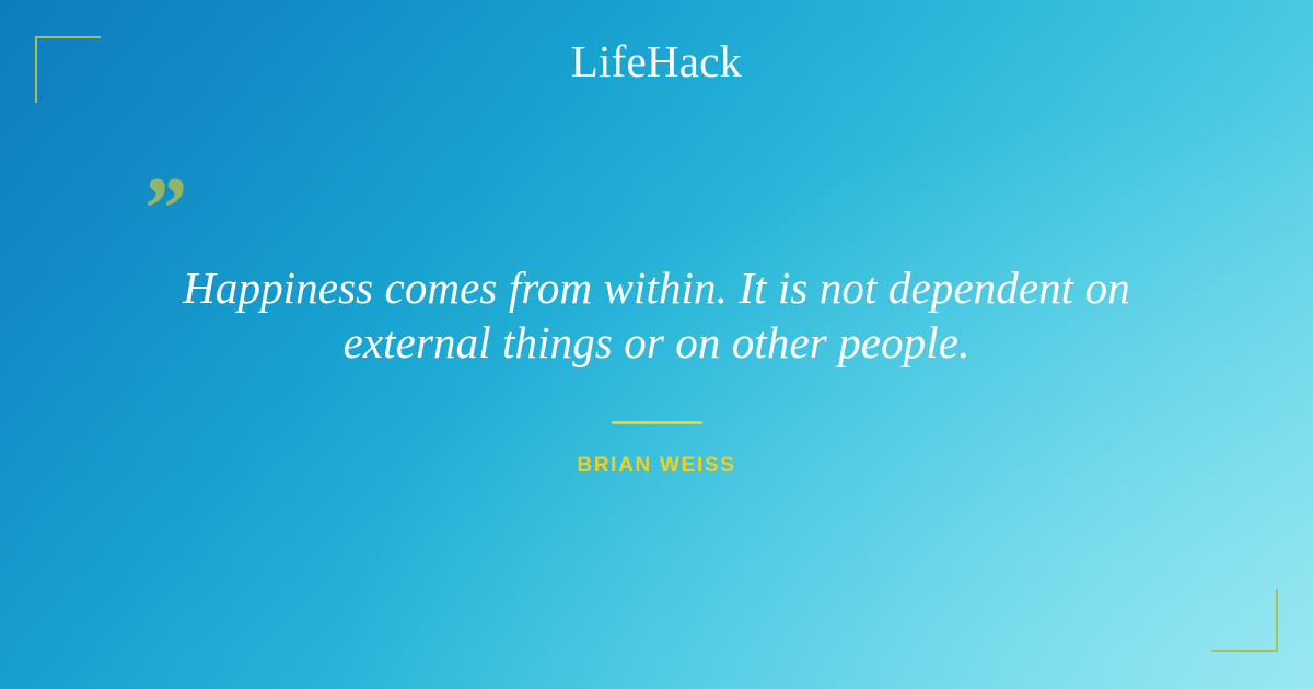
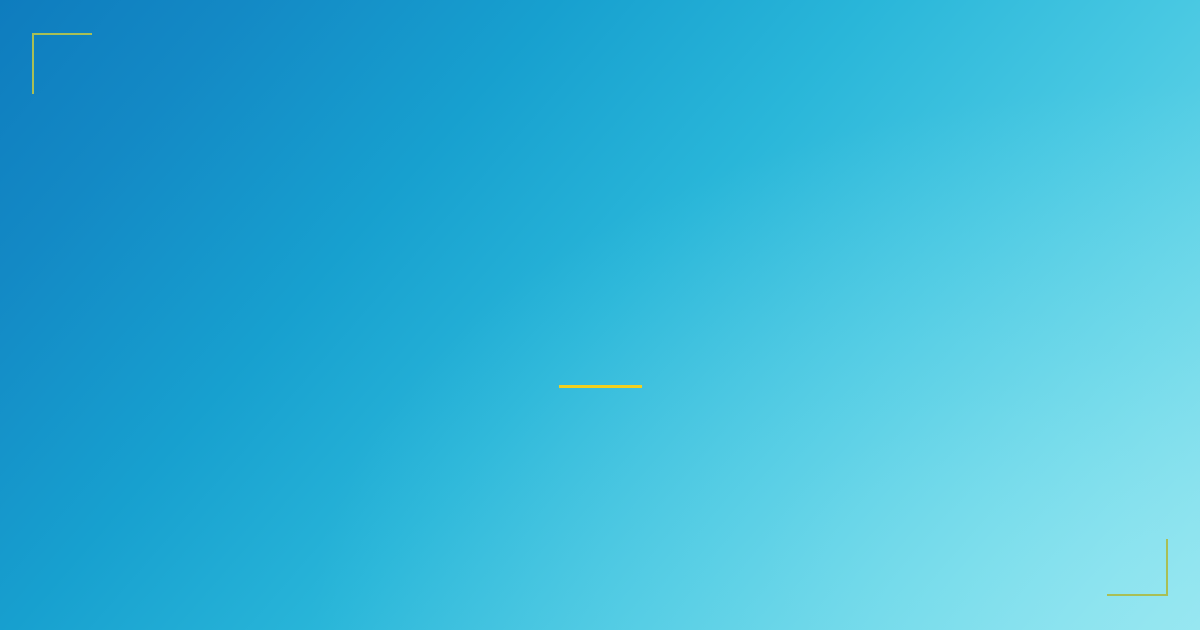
- LifeHack
- ”
- Happiness comes from within. It is not dependent on external things or on other people.
- BRIAN WEISS
